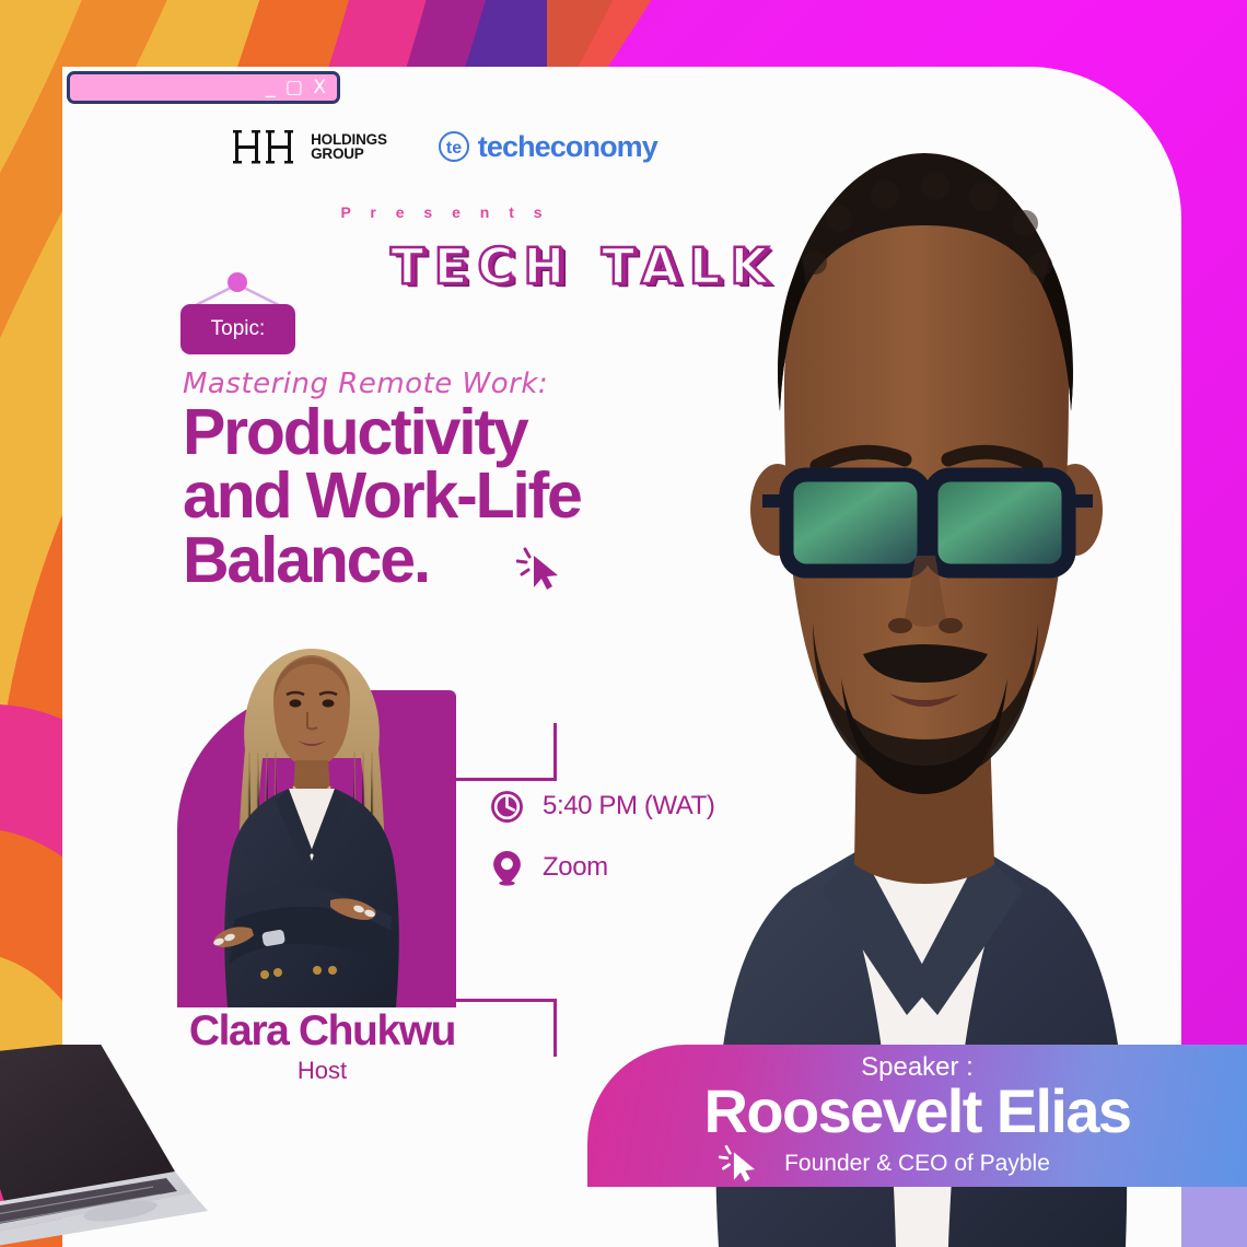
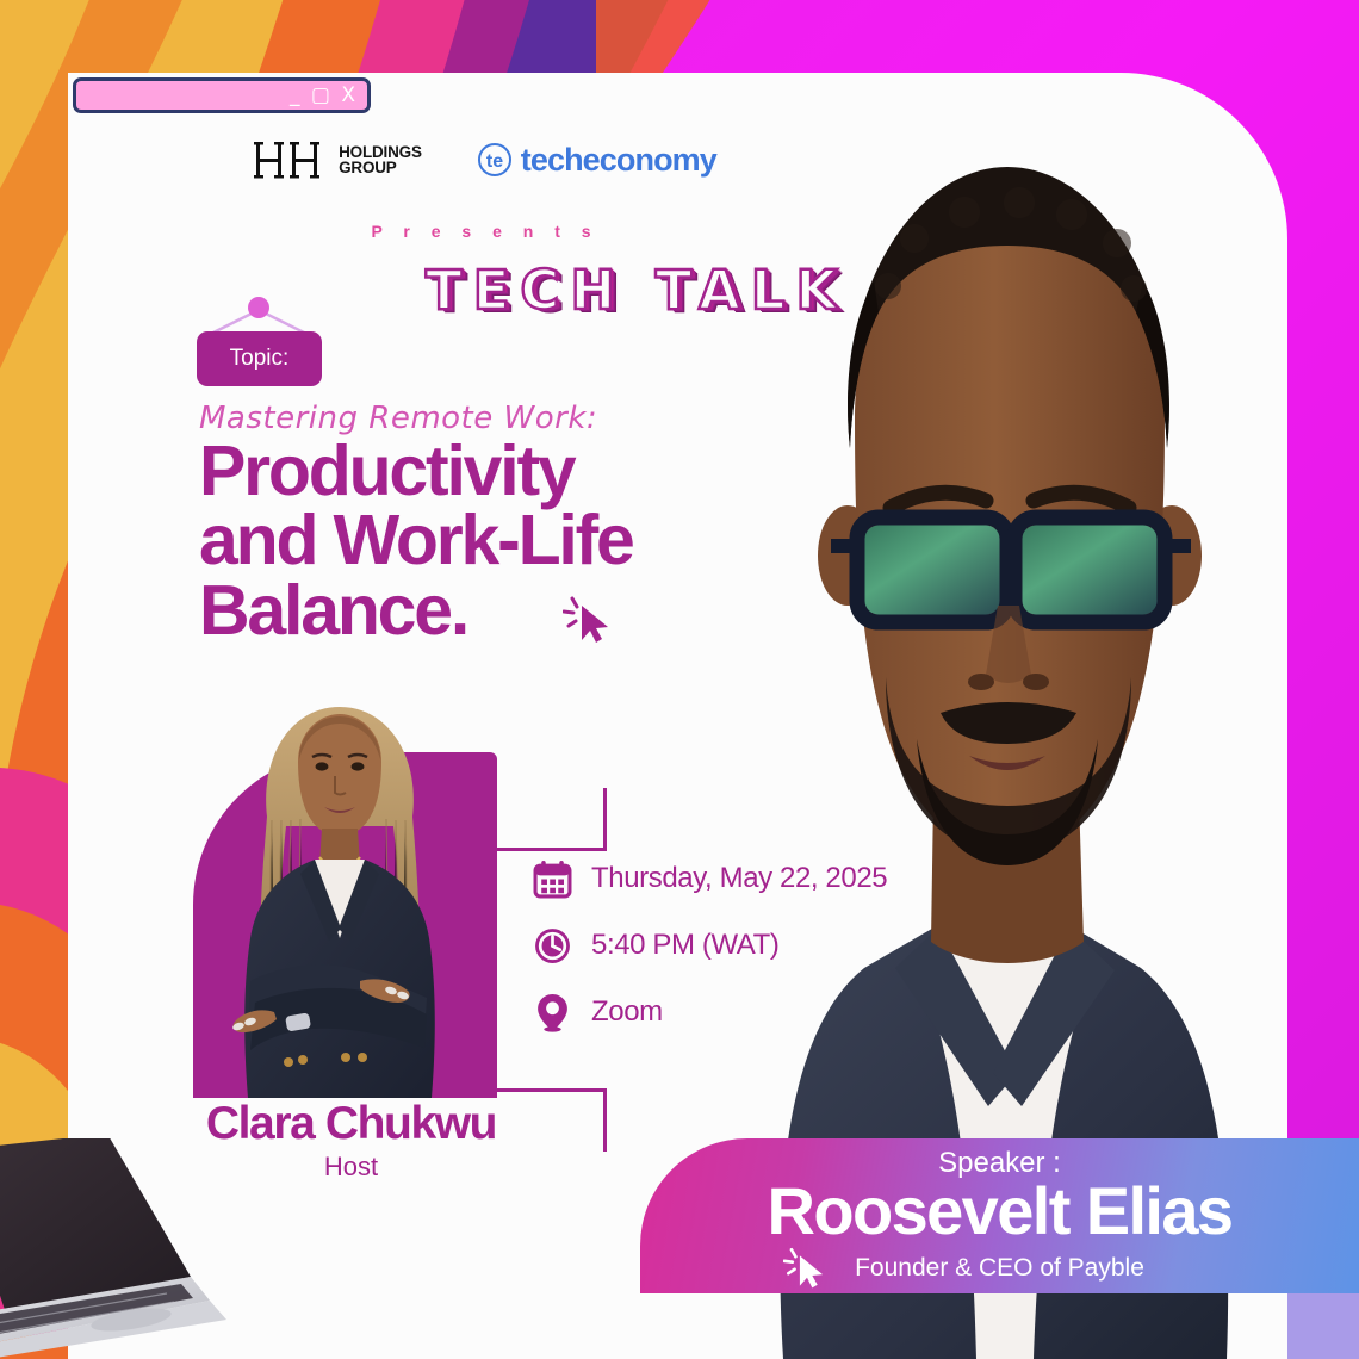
  _ ▢ X
  HOLDINGS
  GROUP
  te
  techeconomy
  P r e s e n t s
  Topic:
  Mastering Remote Work:
  Productivity
  and Work-Life
  Balance.
  Clara Chukwu
  Host
+ Thursday, May 22, 2025
  5:40 PM (WAT)
  Zoom
  Speaker :
  Roosevelt Elias
  Founder & CEO of Payble
